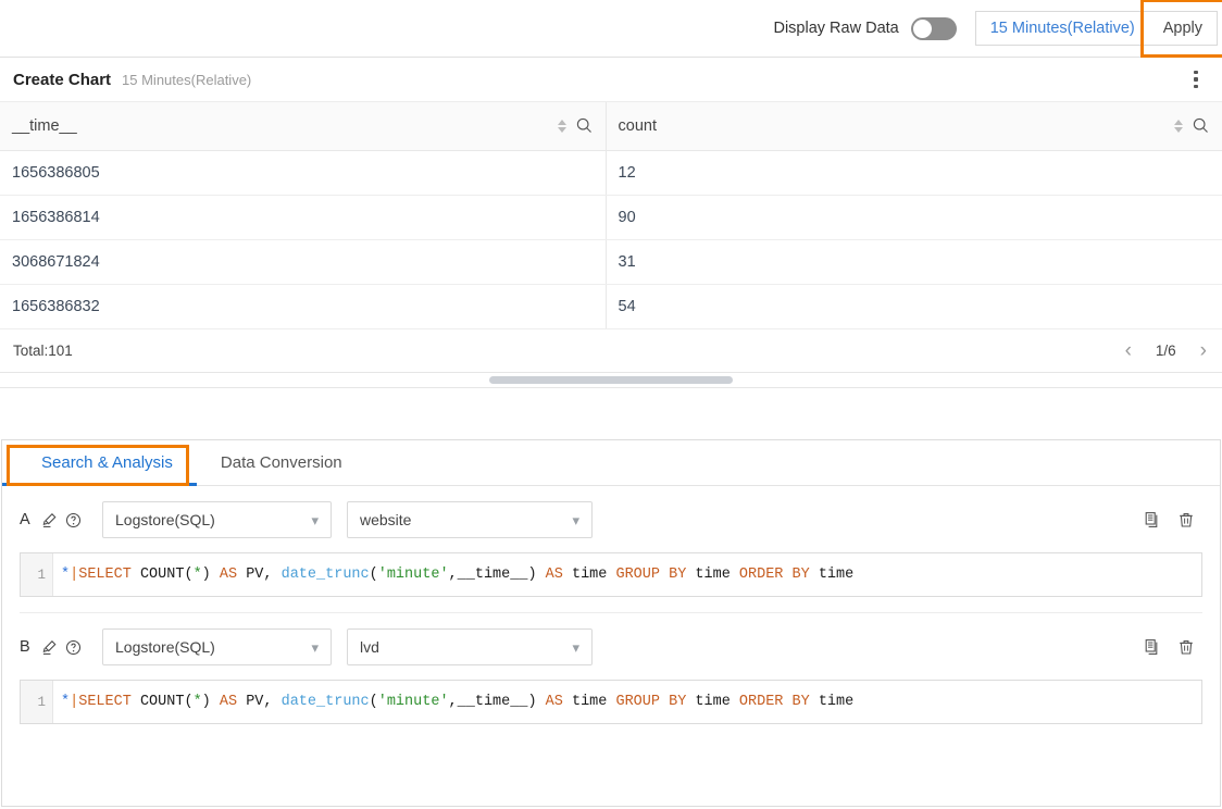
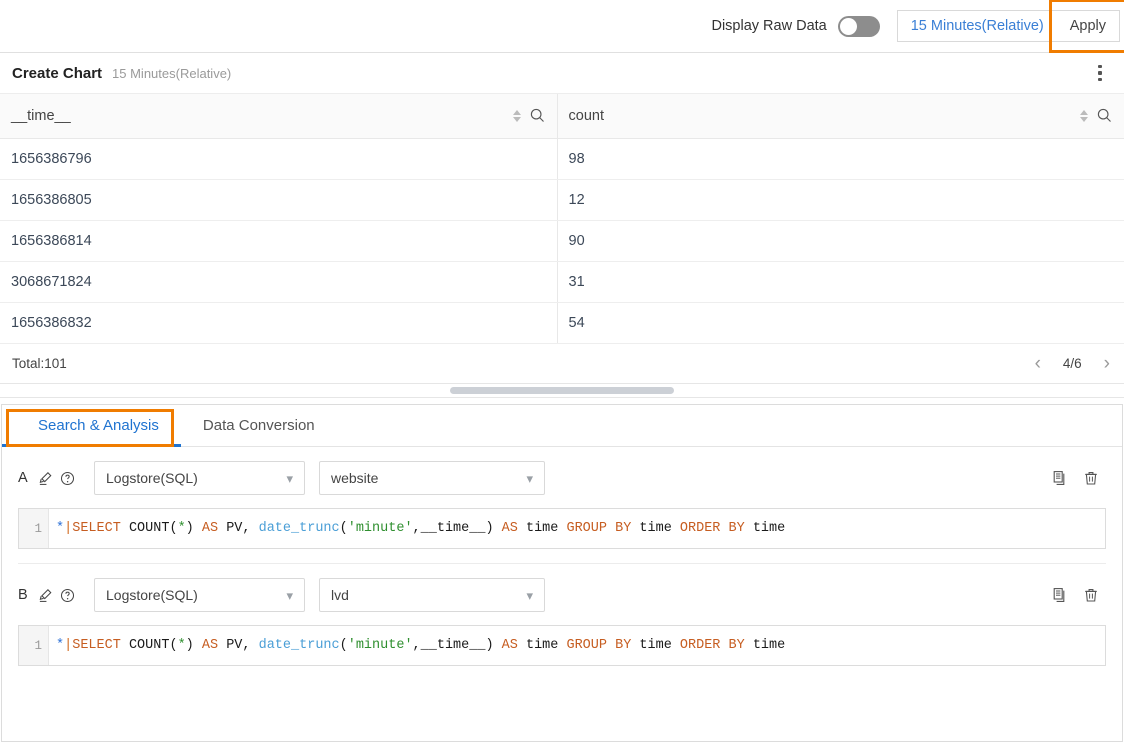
  Display Raw Data
  15 Minutes(Relative)
  Apply
  Create Chart
  15 Minutes(Relative)
  __time__	count
+ 1656386796	98
  1656386805	12
  1656386814	90
  3068671824	31
  1656386832	54
  Total:101
  ‹
- 1/6
+ 4/6
  ›
  Search & Analysis
  Data Conversion
  A
  Logstore(SQL)
  ▾
  website
  ▾
  1
  *
  |
  SELECT COUNT(*) AS PV, date_trunc('minute',__time__) AS time GROUP BY time ORDER BY time
  B
  Logstore(SQL)
  ▾
  lvd
  ▾
  1
  *
  |
  SELECT COUNT(*) AS PV, date_trunc('minute',__time__) AS time GROUP BY time ORDER BY time
